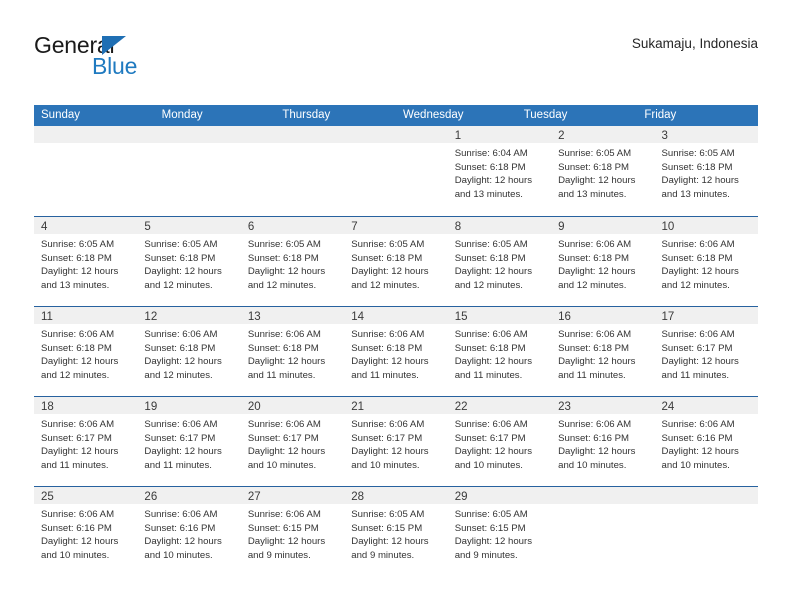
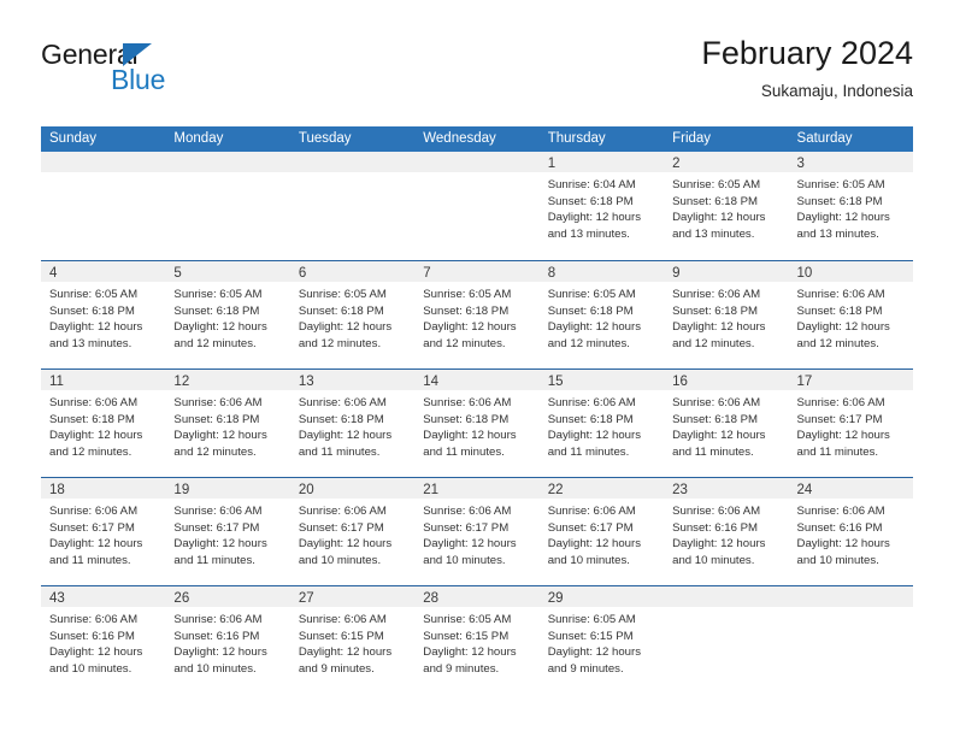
  General
  Blue
+ February 2024
  Sukamaju, Indonesia
  Sunday
  Monday
- Thursday
+ Tuesday
  Wednesday
- Tuesday
+ Thursday
  Friday
+ Saturday
  1
  Sunrise: 6:04 AM
  Sunset: 6:18 PM
  Daylight: 12 hours
  and 13 minutes.
  2
  Sunrise: 6:05 AM
  Sunset: 6:18 PM
  Daylight: 12 hours
  and 13 minutes.
  3
  Sunrise: 6:05 AM
  Sunset: 6:18 PM
  Daylight: 12 hours
  and 13 minutes.
  4
  Sunrise: 6:05 AM
  Sunset: 6:18 PM
  Daylight: 12 hours
  and 13 minutes.
  5
  Sunrise: 6:05 AM
  Sunset: 6:18 PM
  Daylight: 12 hours
  and 12 minutes.
  6
  Sunrise: 6:05 AM
  Sunset: 6:18 PM
  Daylight: 12 hours
  and 12 minutes.
  7
  Sunrise: 6:05 AM
  Sunset: 6:18 PM
  Daylight: 12 hours
  and 12 minutes.
  8
  Sunrise: 6:05 AM
  Sunset: 6:18 PM
  Daylight: 12 hours
  and 12 minutes.
  9
  Sunrise: 6:06 AM
  Sunset: 6:18 PM
  Daylight: 12 hours
  and 12 minutes.
  10
  Sunrise: 6:06 AM
  Sunset: 6:18 PM
  Daylight: 12 hours
  and 12 minutes.
  11
  Sunrise: 6:06 AM
  Sunset: 6:18 PM
  Daylight: 12 hours
  and 12 minutes.
  12
  Sunrise: 6:06 AM
  Sunset: 6:18 PM
  Daylight: 12 hours
  and 12 minutes.
  13
  Sunrise: 6:06 AM
  Sunset: 6:18 PM
  Daylight: 12 hours
  and 11 minutes.
  14
  Sunrise: 6:06 AM
  Sunset: 6:18 PM
  Daylight: 12 hours
  and 11 minutes.
  15
  Sunrise: 6:06 AM
  Sunset: 6:18 PM
  Daylight: 12 hours
  and 11 minutes.
  16
  Sunrise: 6:06 AM
  Sunset: 6:18 PM
  Daylight: 12 hours
  and 11 minutes.
  17
  Sunrise: 6:06 AM
  Sunset: 6:17 PM
  Daylight: 12 hours
  and 11 minutes.
  18
  Sunrise: 6:06 AM
  Sunset: 6:17 PM
  Daylight: 12 hours
  and 11 minutes.
  19
  Sunrise: 6:06 AM
  Sunset: 6:17 PM
  Daylight: 12 hours
  and 11 minutes.
  20
  Sunrise: 6:06 AM
  Sunset: 6:17 PM
  Daylight: 12 hours
  and 10 minutes.
  21
  Sunrise: 6:06 AM
  Sunset: 6:17 PM
  Daylight: 12 hours
  and 10 minutes.
  22
  Sunrise: 6:06 AM
  Sunset: 6:17 PM
  Daylight: 12 hours
  and 10 minutes.
  23
  Sunrise: 6:06 AM
  Sunset: 6:16 PM
  Daylight: 12 hours
  and 10 minutes.
  24
  Sunrise: 6:06 AM
  Sunset: 6:16 PM
  Daylight: 12 hours
  and 10 minutes.
- 25
+ 43
  Sunrise: 6:06 AM
  Sunset: 6:16 PM
  Daylight: 12 hours
  and 10 minutes.
  26
  Sunrise: 6:06 AM
  Sunset: 6:16 PM
  Daylight: 12 hours
  and 10 minutes.
  27
  Sunrise: 6:06 AM
  Sunset: 6:15 PM
  Daylight: 12 hours
  and 9 minutes.
  28
  Sunrise: 6:05 AM
  Sunset: 6:15 PM
  Daylight: 12 hours
  and 9 minutes.
  29
  Sunrise: 6:05 AM
  Sunset: 6:15 PM
  Daylight: 12 hours
  and 9 minutes.
